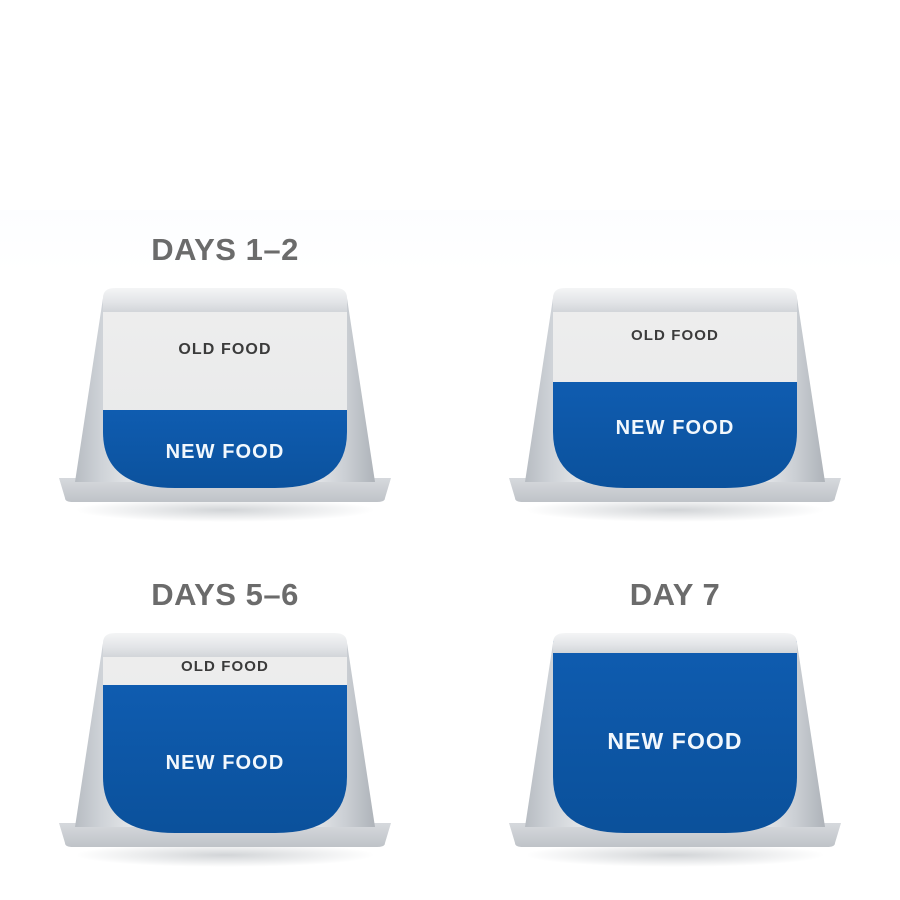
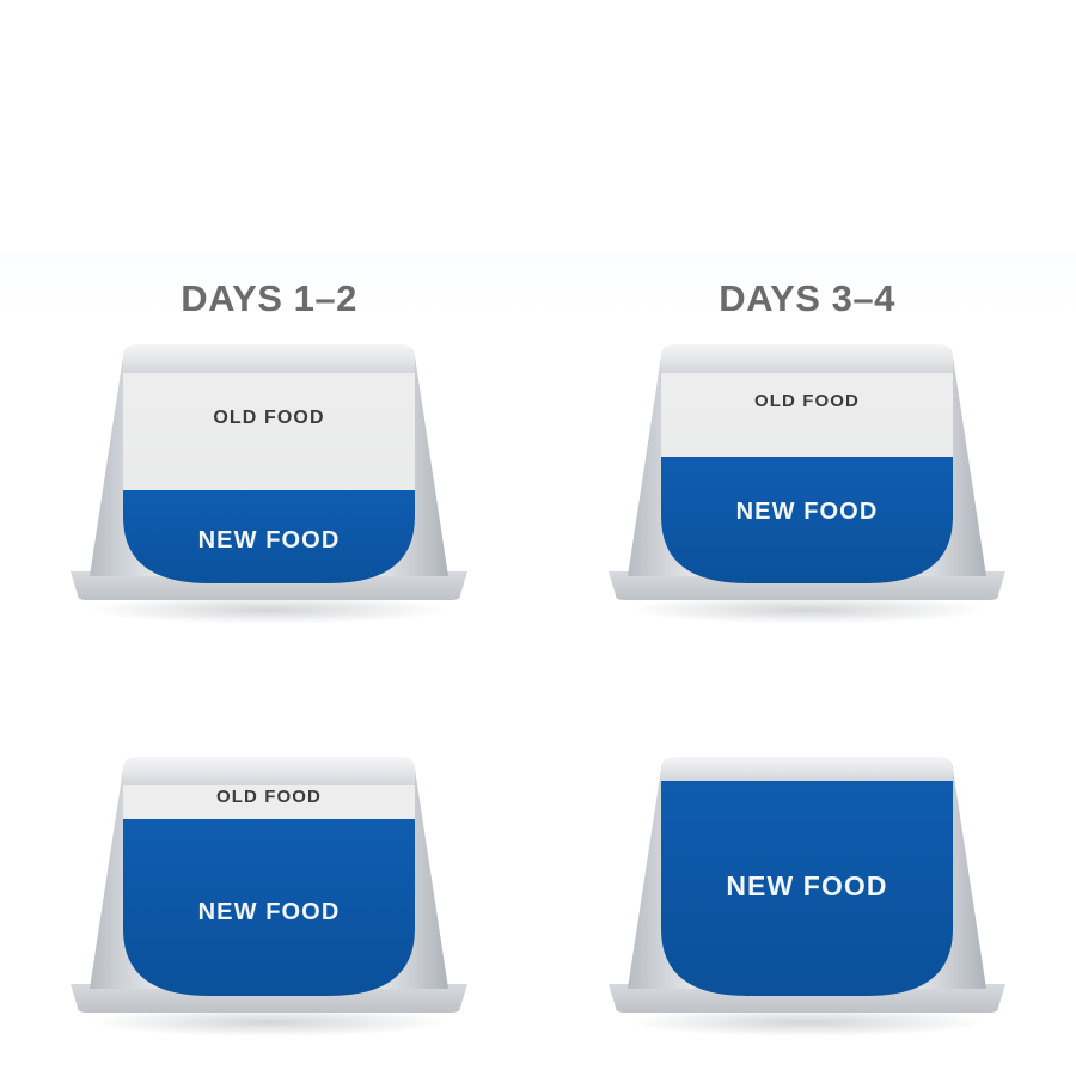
  DAYS 1–2
  OLD FOOD
  NEW FOOD
+ DAYS 3–4
  OLD FOOD
  NEW FOOD
- DAYS 5–6
  OLD FOOD
  NEW FOOD
- DAY 7
  NEW FOOD
